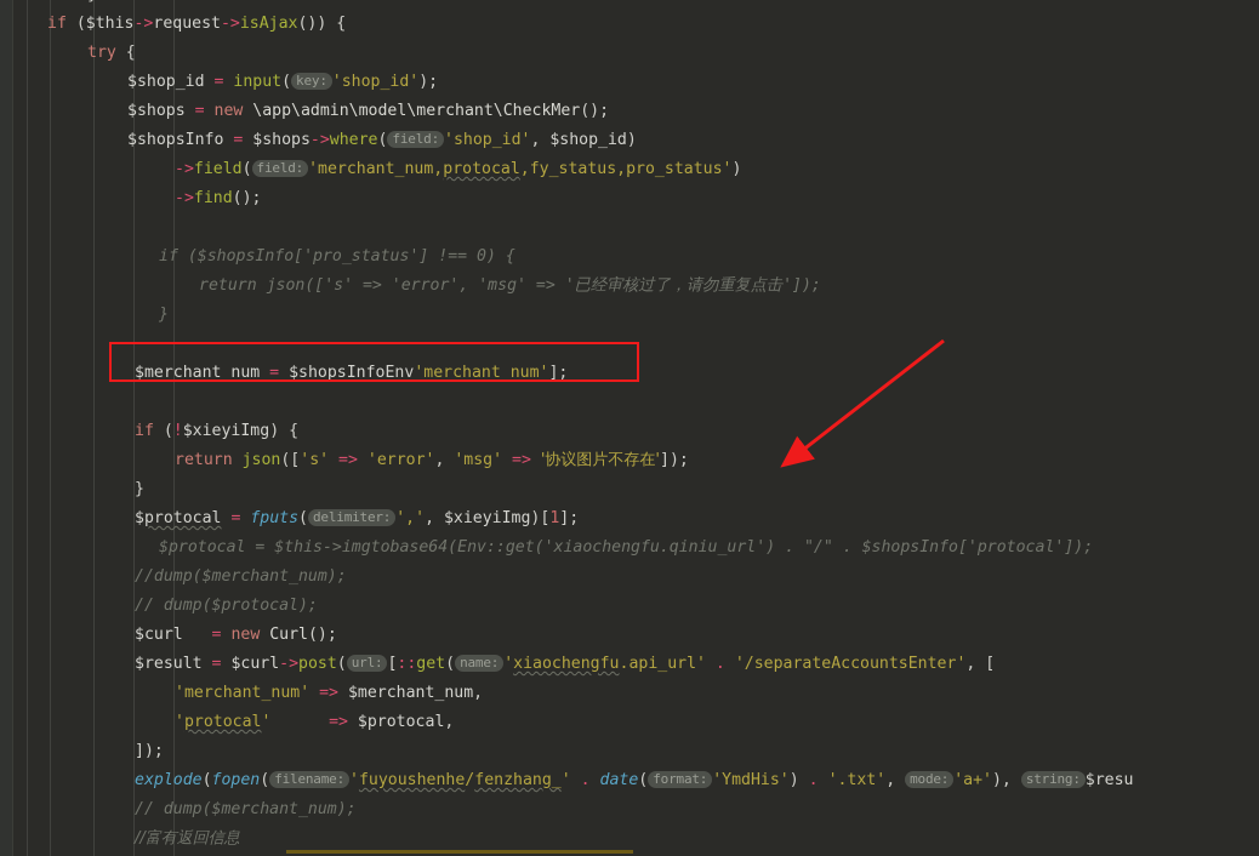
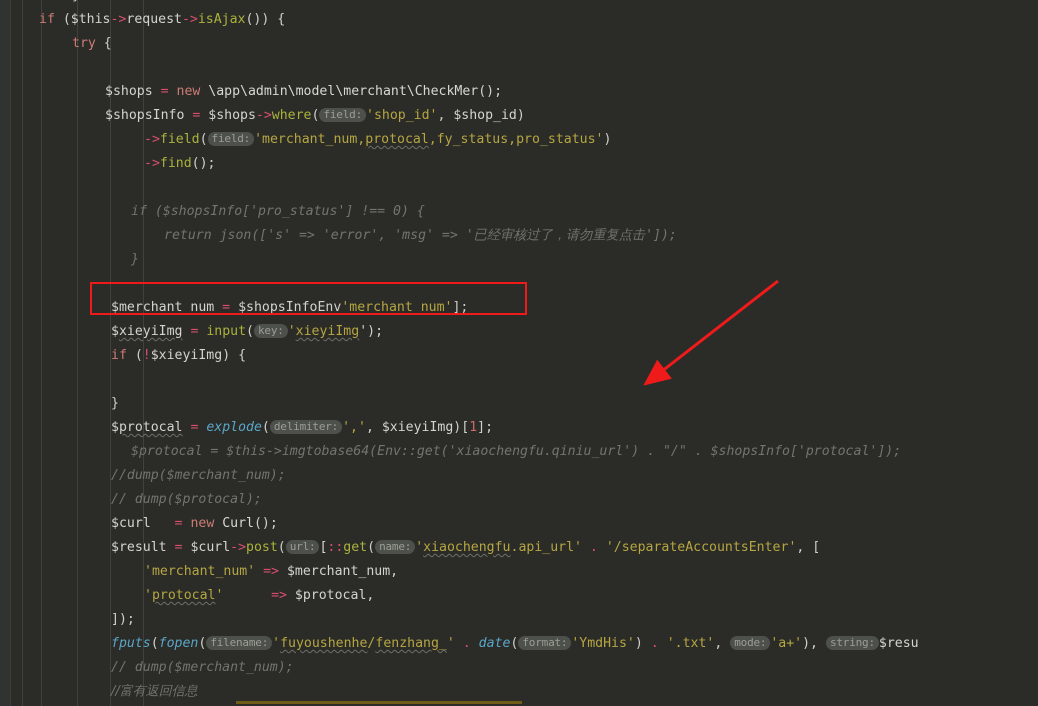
  if ($this->request->isAjax()) {
  try {
- $shop_id = input( key: 'shop_id');
  $shops = new \app\admin\model\merchant\CheckMer();
  $shopsInfo = $shops->where( field: 'shop_id', $shop_id)
  ->field( field: 'merchant_num,protocal,fy_status,pro_status')
  ->find();
  if ($shopsInfo['pro_status'] !== 0) {
  return json(['s' => 'error', 'msg' => '已经审核过了，请勿重复点击']);
  }
  $merchant_num = $shopsInfoEnv'merchant_num'];
+ $xieyiImg = input( key: 'xieyiImg');
  if (!$xieyiImg) {
- return json(['s' => 'error', 'msg' => '协议图片不存在']);
  }
- $protocal = fputs( delimiter: ',', $xieyiImg)[1];
+ $protocal = explode( delimiter: ',', $xieyiImg)[1];
  $protocal = $this->imgtobase64(Env::get('xiaochengfu.qiniu_url') . "/" . $shopsInfo['protocal']);
  //dump($merchant_num);
  // dump($protocal);
  $curl = new Curl();
  $result = $curl->post( url: [::get( name: 'xiaochengfu.api_url' . '/separateAccountsEnter', [
  'merchant_num' => $merchant_num,
  'protocal' => $protocal,
  ]);
- explode(fopen( filename: 'fuyoushenhe/fenzhang_' . date( format: 'YmdHis') . '.txt', mode: 'a+'), string: $resu
+ fputs(fopen( filename: 'fuyoushenhe/fenzhang_' . date( format: 'YmdHis') . '.txt', mode: 'a+'), string: $resu
  // dump($merchant_num);
  //富有返回信息
